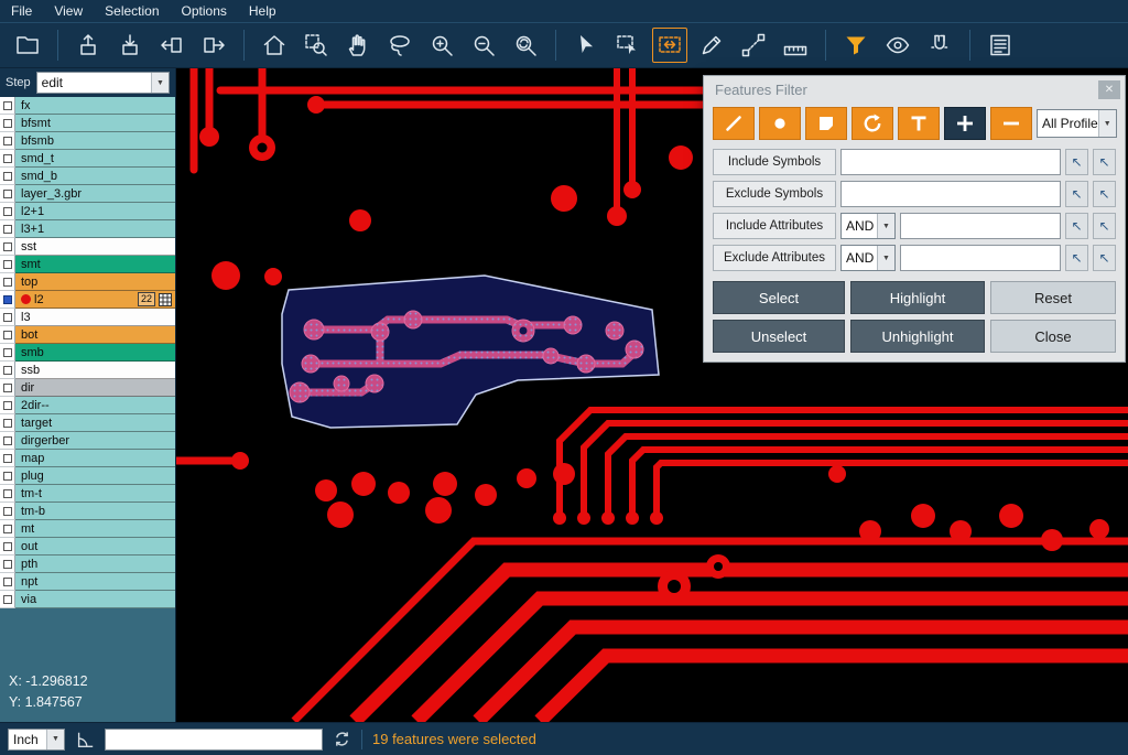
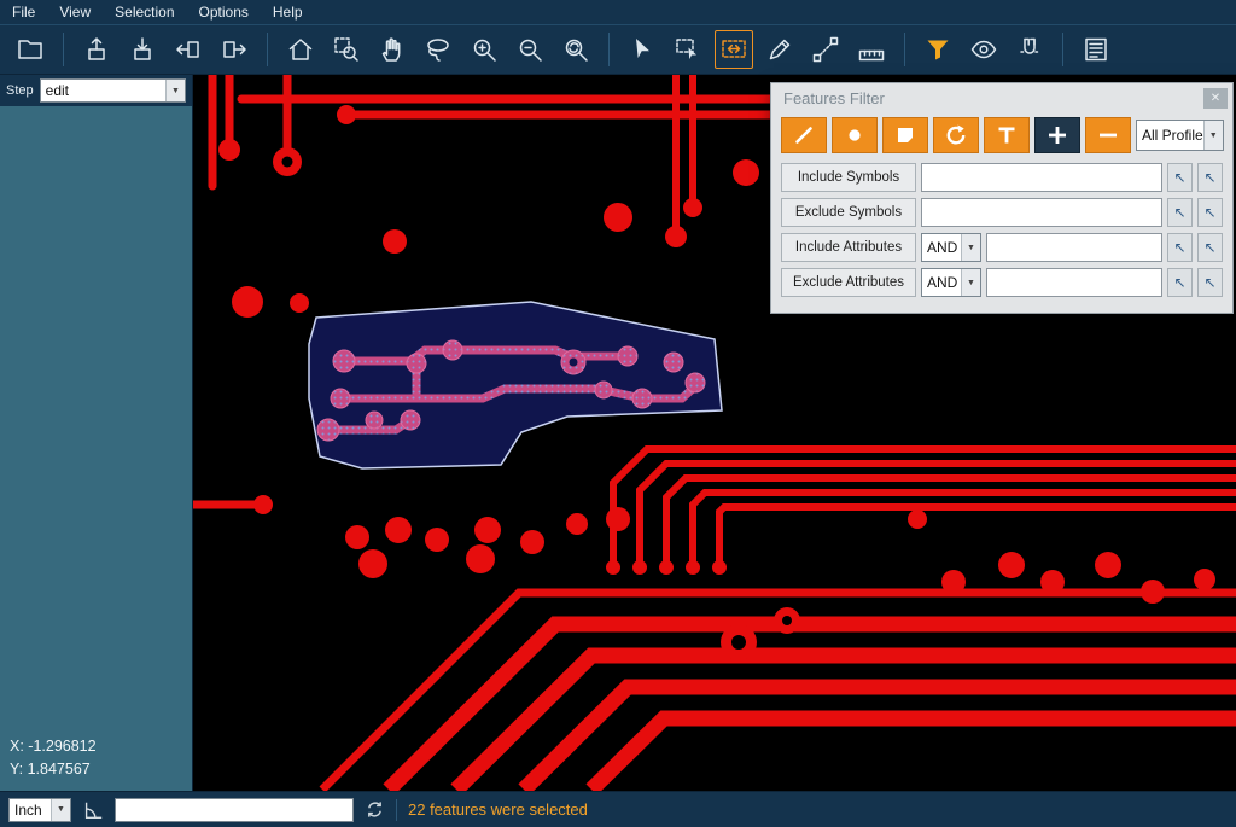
  File
  View
  Selection
  Options
  Help
  Step
  edit
- fx
- bfsmt
- bfsmb
- smd_t
- smd_b
- layer_3.gbr
- l2+1
- l3+1
- sst
- smt
- top
- l2
- 22
- l3
- bot
- smb
- ssb
- dir
- 2dir--
- target
- dirgerber
- map
- plug
- tm-t
- tm-b
- mt
- out
- pth
- npt
- via
  X: -1.296812
  Y: 1.847567
  Features Filter
  ✕
  All Profile
  Include Symbols
  ↖
  ↖
  Exclude Symbols
  ↖
  ↖
  Include Attributes
  AND
  ↖
  ↖
  Exclude Attributes
  AND
  ↖
  ↖
- Select
- Highlight
- Reset
- Unselect
- Unhighlight
- Close
  Inch
- 19 features were selected
+ 22 features were selected
